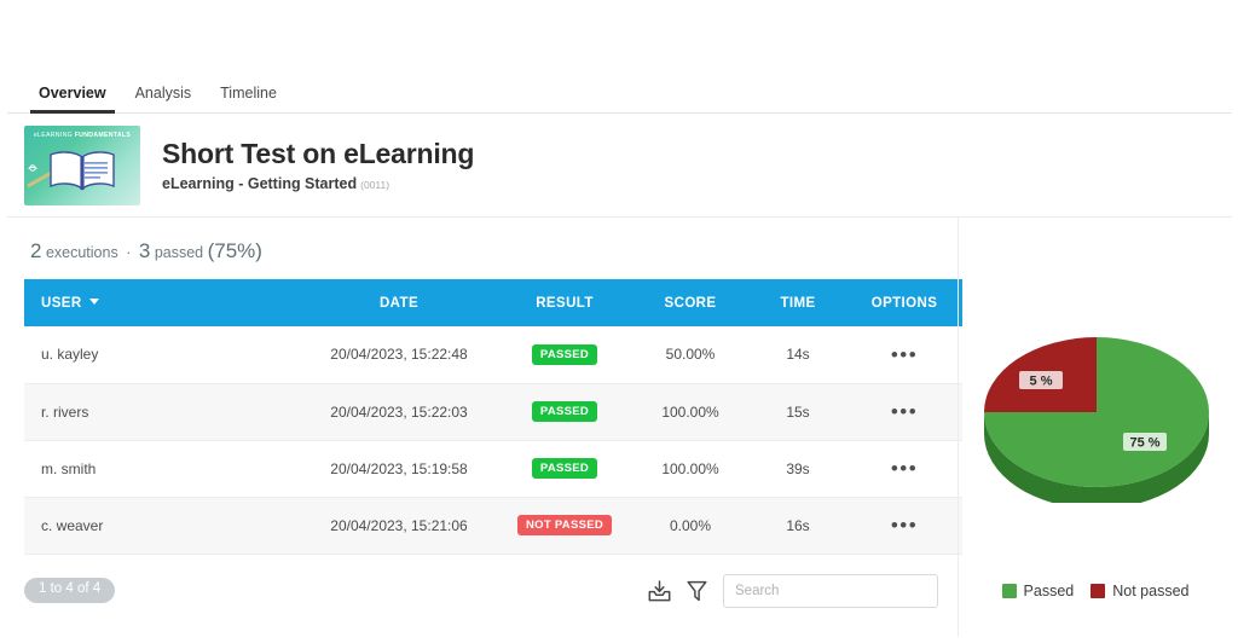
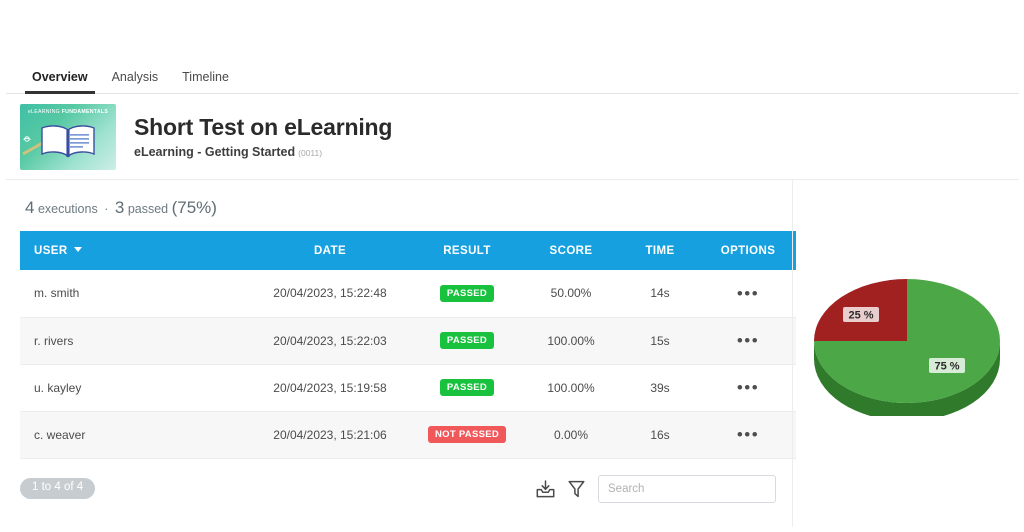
  Overview
  Analysis
  Timeline
  Short Test on eLearning
  eLearning - Getting Started (0011)
- 2 executions · 3 passed (75%)
+ 4 executions · 3 passed (75%)
  USER	DATE	RESULT	SCORE	TIME	OPTIONS
- u. kayley	20/04/2023, 15:22:48	PASSED	50.00%	14s	•••
+ m. smith	20/04/2023, 15:22:48	PASSED	50.00%	14s	•••
  r. rivers	20/04/2023, 15:22:03	PASSED	100.00%	15s	•••
- m. smith	20/04/2023, 15:19:58	PASSED	100.00%	39s	•••
+ u. kayley	20/04/2023, 15:19:58	PASSED	100.00%	39s	•••
  c. weaver	20/04/2023, 15:21:06	NOT PASSED	0.00%	16s	•••
  1 to 4 of 4
  Search
- 5 %
+ 25 %
  75 %
- Passed
- Not passed
